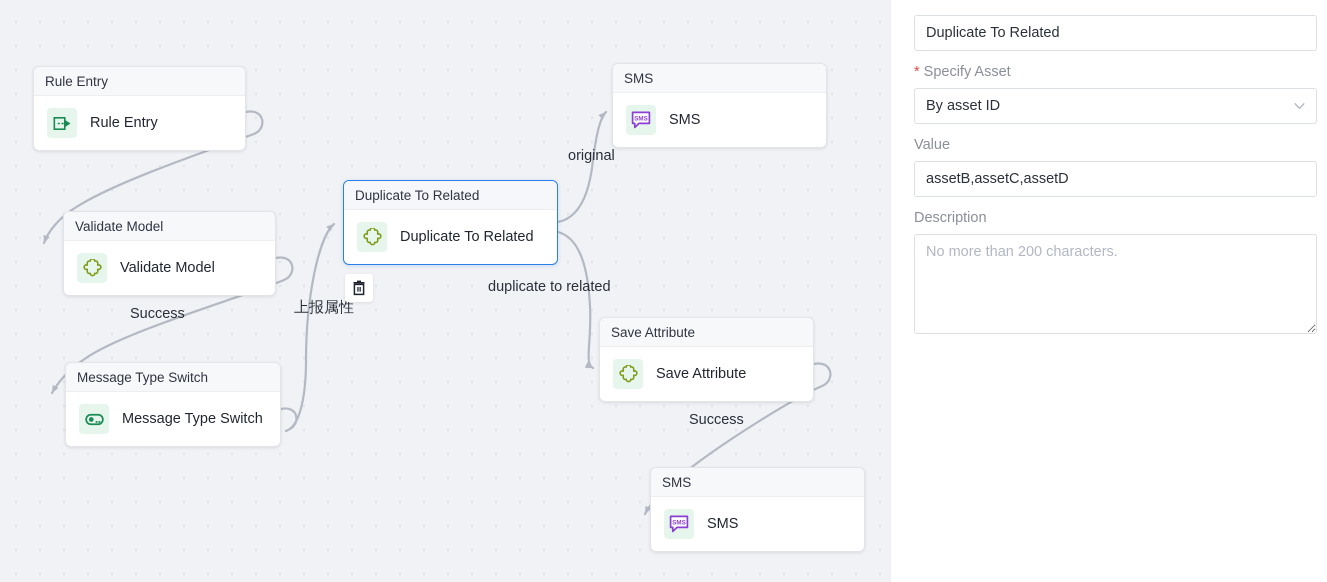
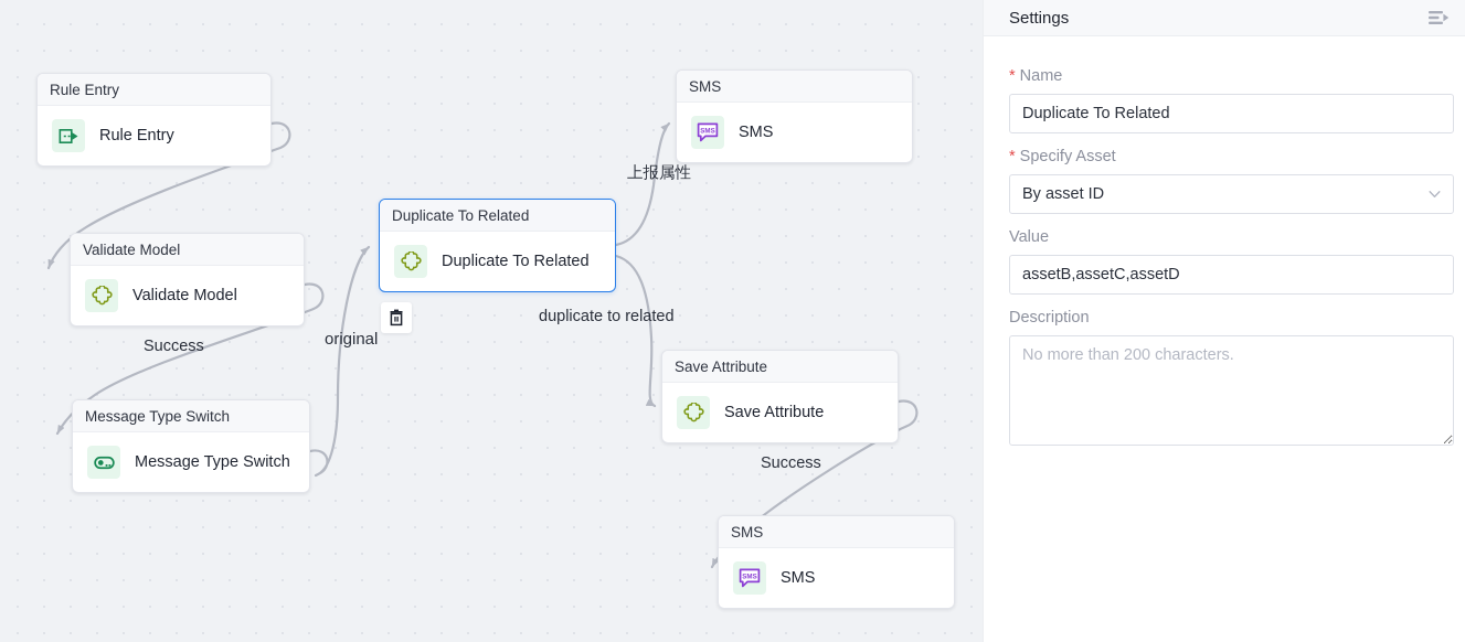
  Rule Entry
  Rule Entry
  Validate Model
  Validate Model
  Message Type Switch
  Message Type Switch
  Duplicate To Related
  Duplicate To Related
  SMS
  SMS
  Save Attribute
  Save Attribute
  SMS
  SMS
- original
+ 上报属性
  Success
- 上报属性
+ original
  duplicate to related
  Success
+ Settings
+ * Name
  Duplicate To Related
  * Specify Asset
  By asset ID
  Value
  assetB,assetC,assetD
  Description
  No more than 200 characters.
